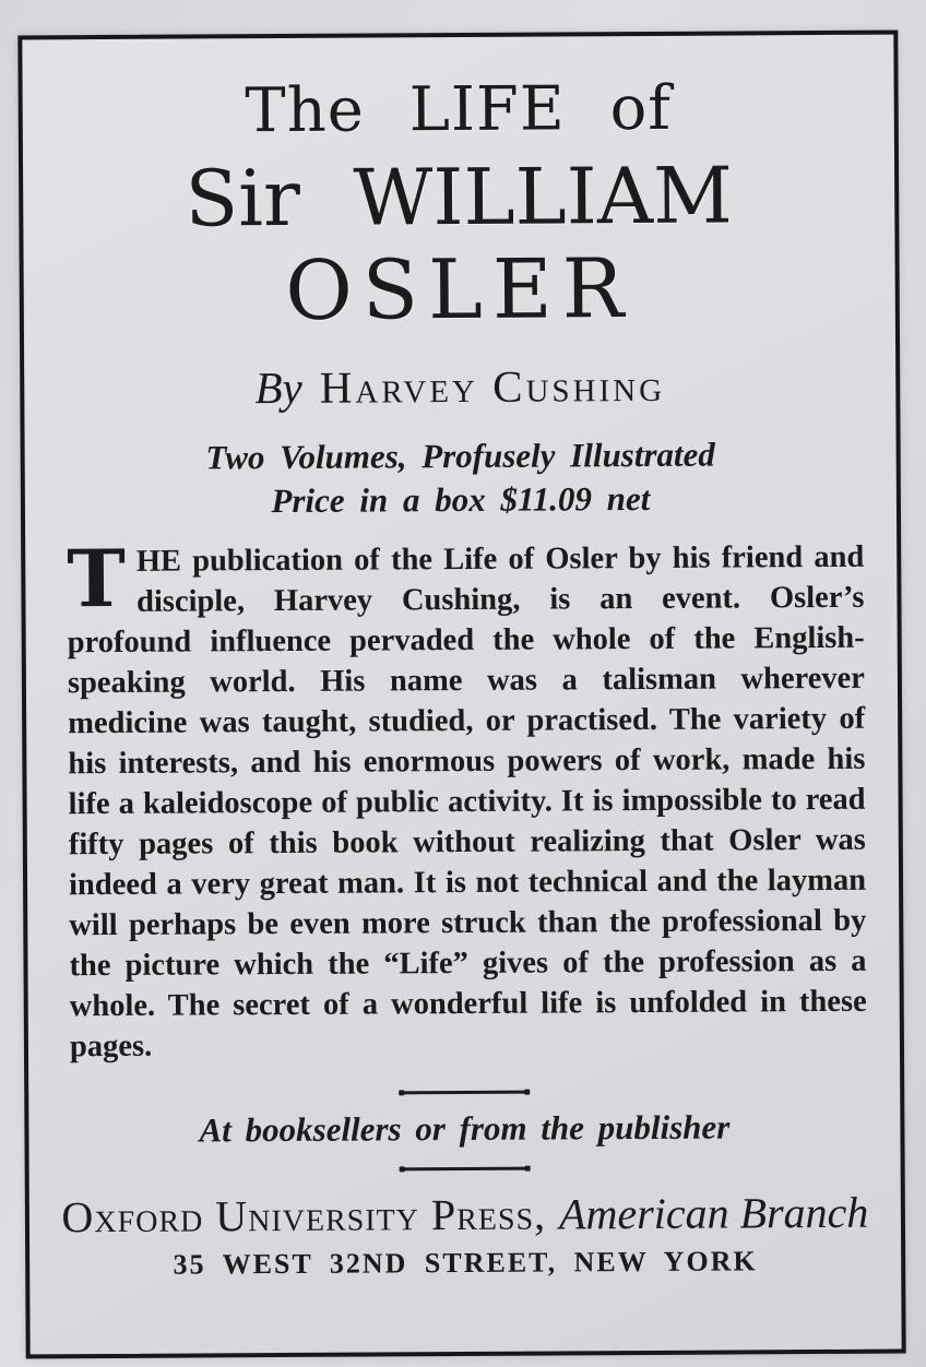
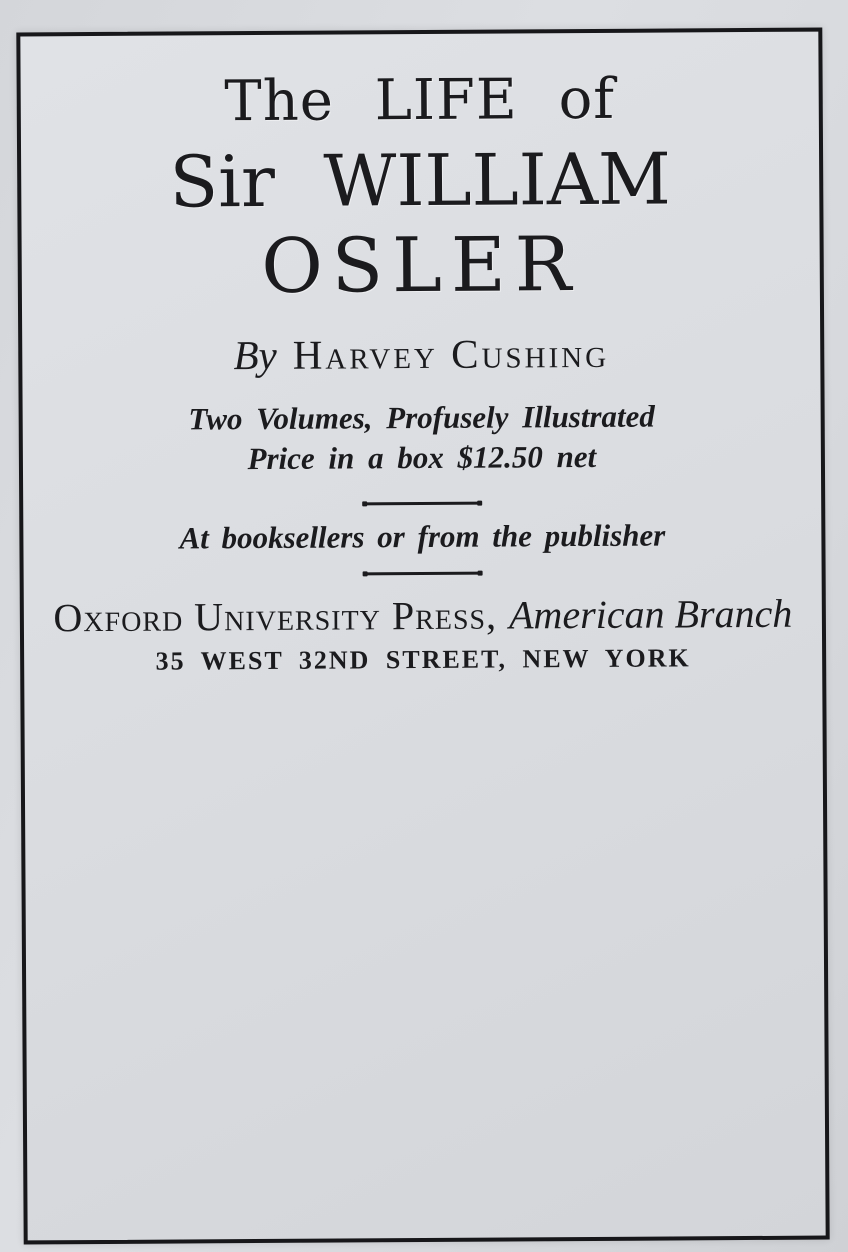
  The LIFE of
  Sir WILLIAM
  OSLER
  By Harvey Cushing
  Two Volumes, Profusely Illustrated
- Price in a box $11.09 net
+ Price in a box $12.50 net
- T
- HE publication of the Life of Osler by his friend and disciple, Harvey Cushing, is an event. Osler’s profound influence pervaded the whole of the English-speaking world. His name was a talisman wherever medicine was taught, studied, or practised. The variety of his interests, and his enormous powers of work, made his life a kaleidoscope of public activity. It is impossible to read fifty pages of this book without realizing that Osler was indeed a very great man. It is not technical and the layman will perhaps be even more struck than the professional by the picture which the “Life” gives of the profession as a whole. The secret of a wonderful life is unfolded in these pages.
  At booksellers or from the publisher
  Oxford University Press, American Branch
  35 WEST 32ND STREET, NEW YORK
